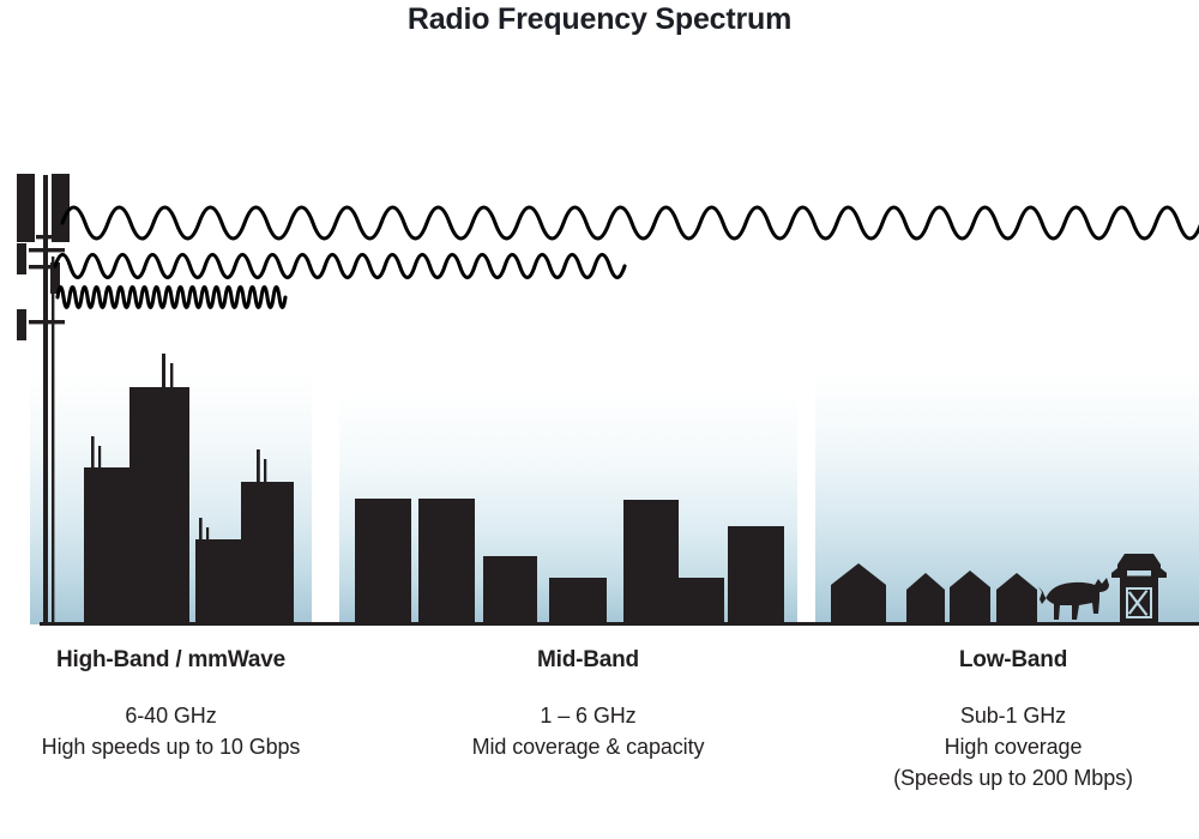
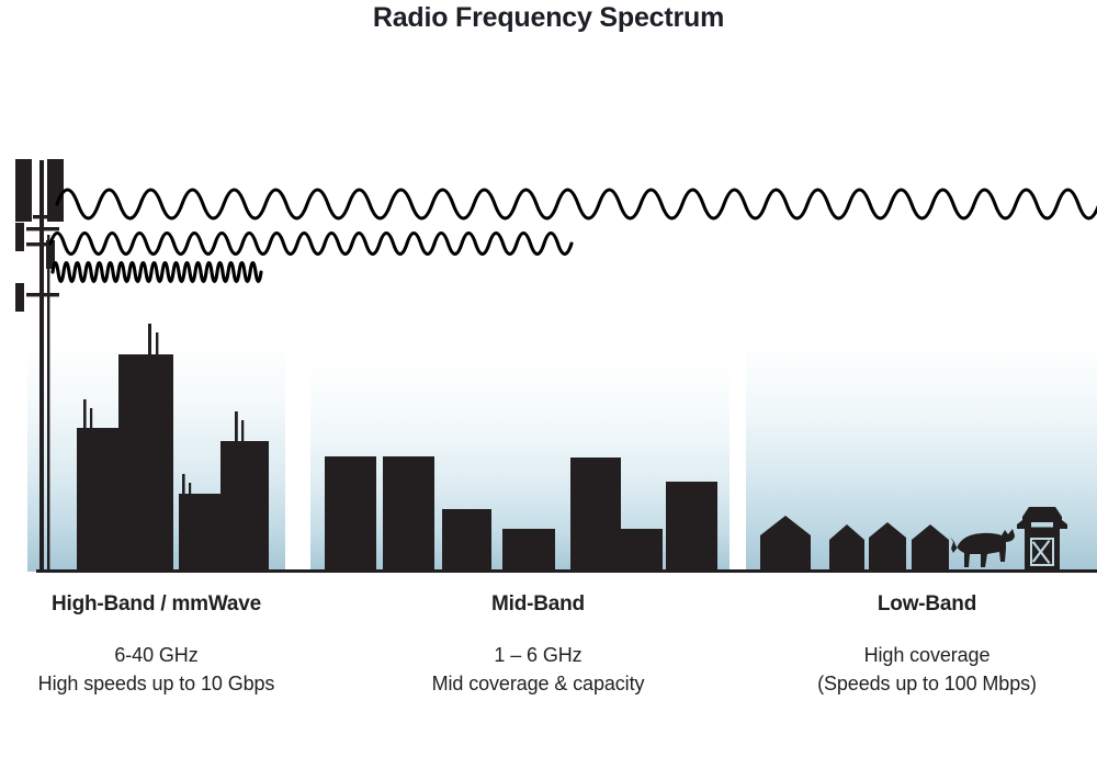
  Radio Frequency Spectrum
  High-Band / mmWave
  6-40 GHz
  High speeds up to 10 Gbps
  Mid-Band
  1 – 6 GHz
  Mid coverage & capacity
  Low-Band
- Sub-1 GHz
  High coverage
- (Speeds up to 200 Mbps)
+ (Speeds up to 100 Mbps)
